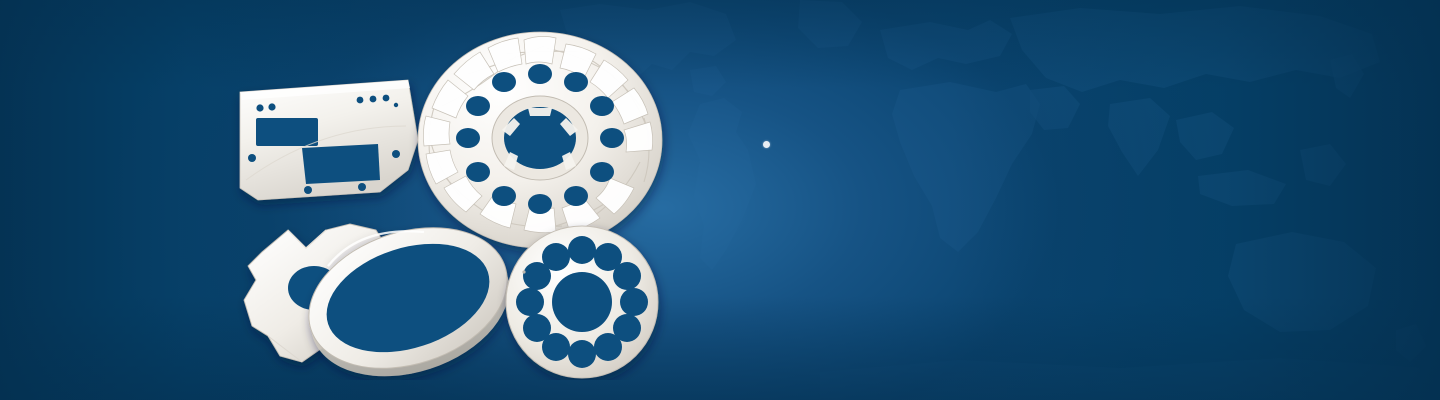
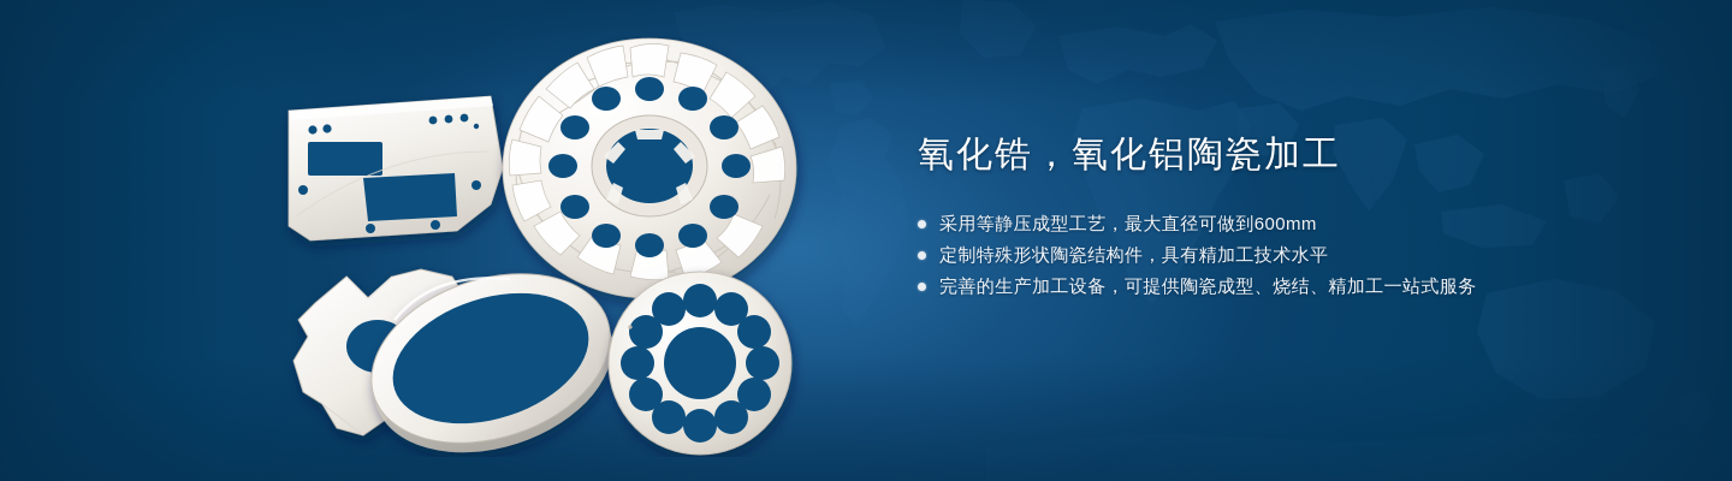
+ 氧化锆，氧化铝陶瓷加工
+ 采用等静压成型工艺，最大直径可做到600mm
+ 定制特殊形状陶瓷结构件，具有精加工技术水平
+ 完善的生产加工设备，可提供陶瓷成型、烧结、精加工一站式服务
